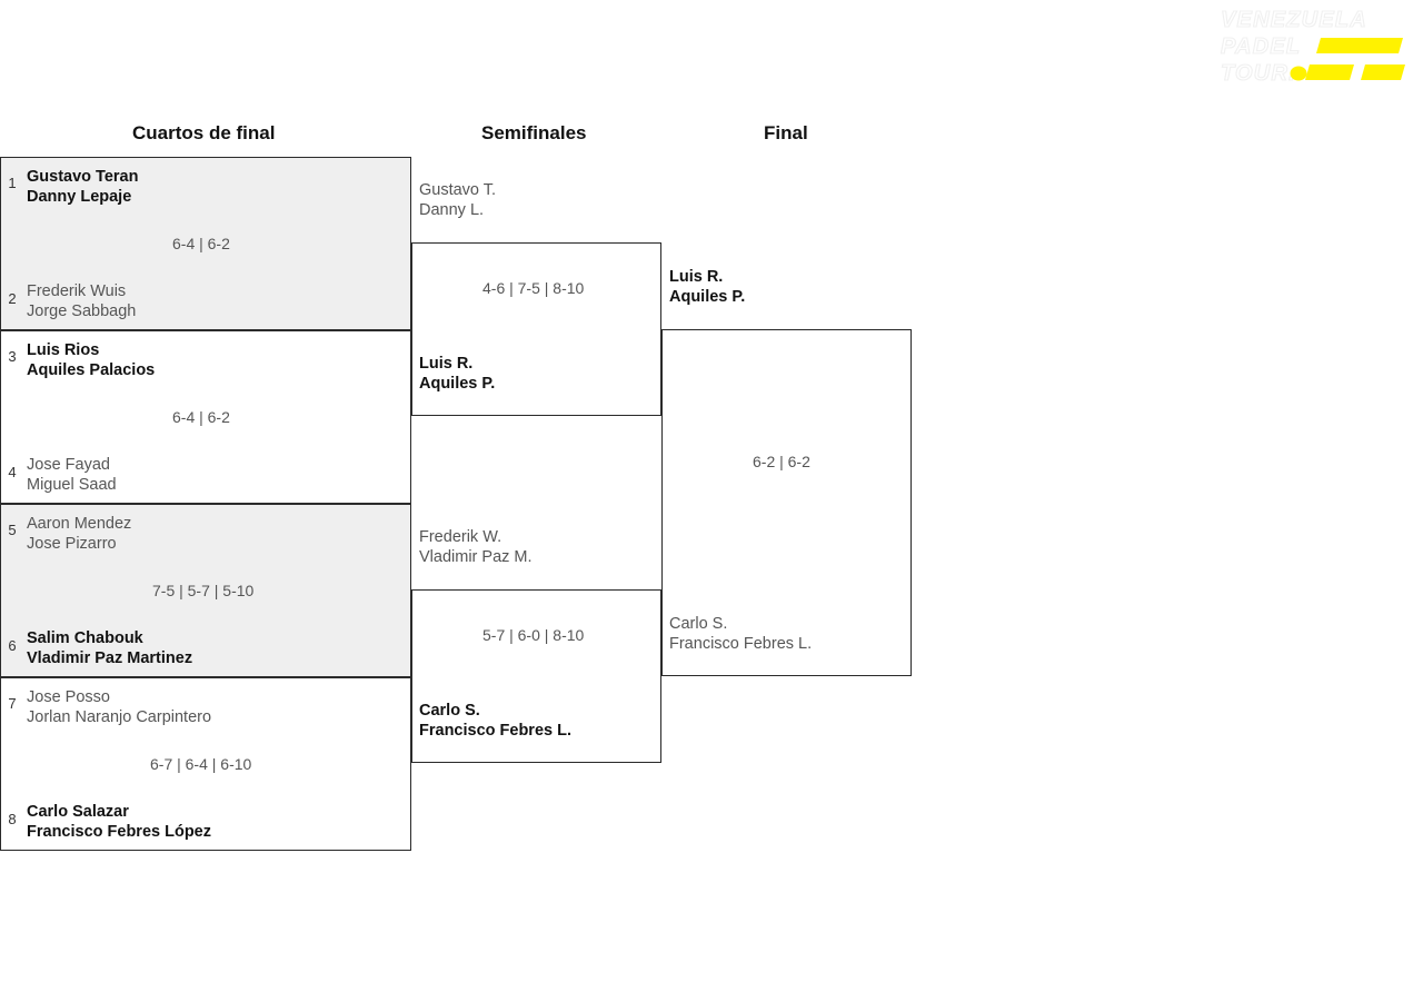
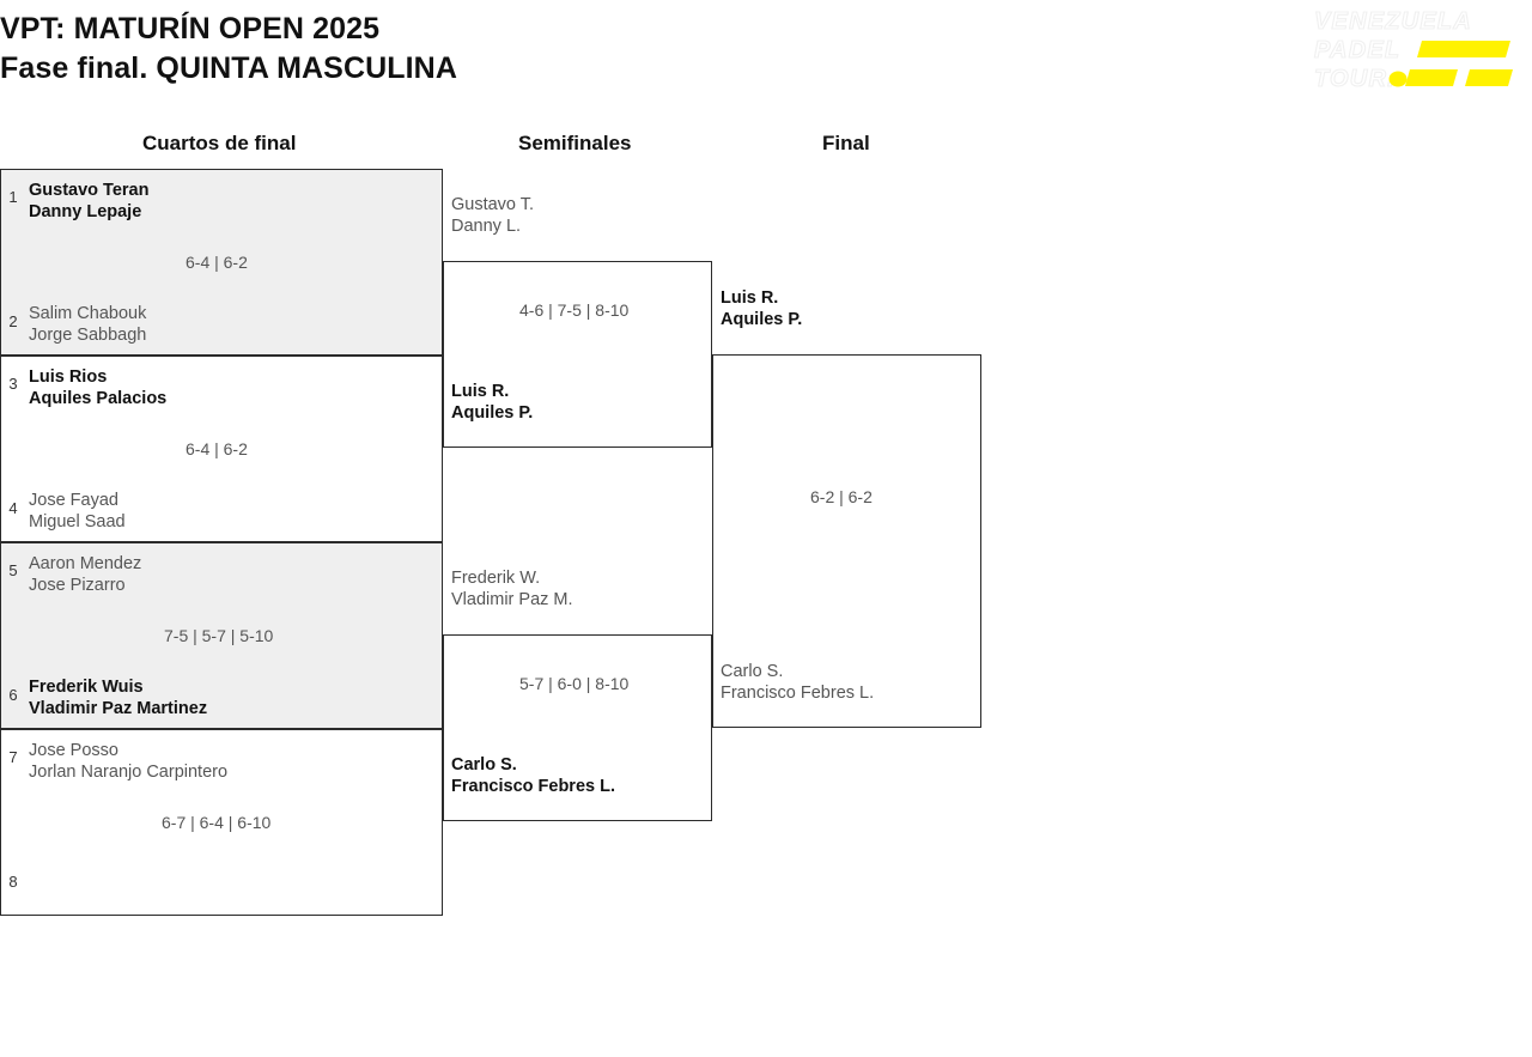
+ VPT: MATURÍN OPEN 2025
+ Fase final. QUINTA MASCULINA
  Cuartos de final
  Semifinales
  Final
  1
  Gustavo Teran
  Danny Lepaje
  6-4 | 6-2
  2
- Frederik Wuis
+ Salim Chabouk
  Jorge Sabbagh
  3
  Luis Rios
  Aquiles Palacios
  6-4 | 6-2
  4
  Jose Fayad
  Miguel Saad
  5
  Aaron Mendez
  Jose Pizarro
  7-5 | 5-7 | 5-10
  6
- Salim Chabouk
+ Frederik Wuis
  Vladimir Paz Martinez
  7
  Jose Posso
  Jorlan Naranjo Carpintero
  6-7 | 6-4 | 6-10
  8
- Carlo Salazar
- Francisco Febres López
  Gustavo T.
  Danny L.
  4-6 | 7-5 | 8-10
  Luis R.
  Aquiles P.
  Frederik W.
  Vladimir Paz M.
  5-7 | 6-0 | 8-10
  Carlo S.
  Francisco Febres L.
  Luis R.
  Aquiles P.
  6-2 | 6-2
  Carlo S.
  Francisco Febres L.
